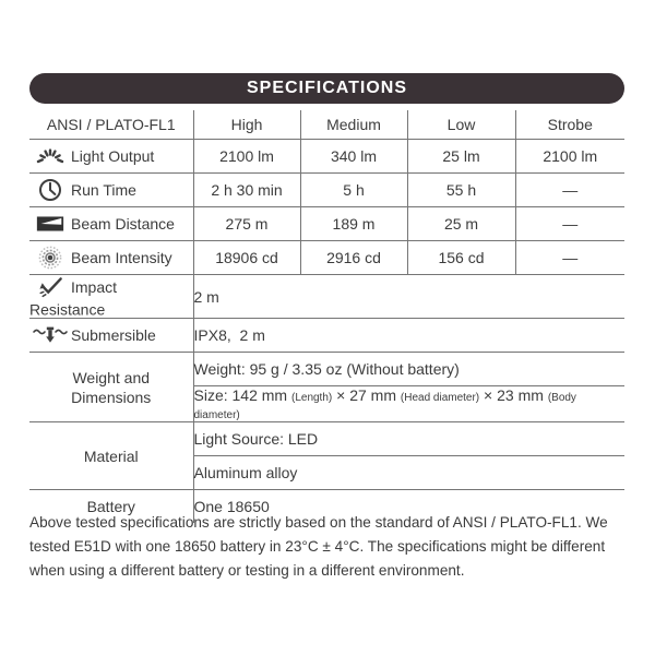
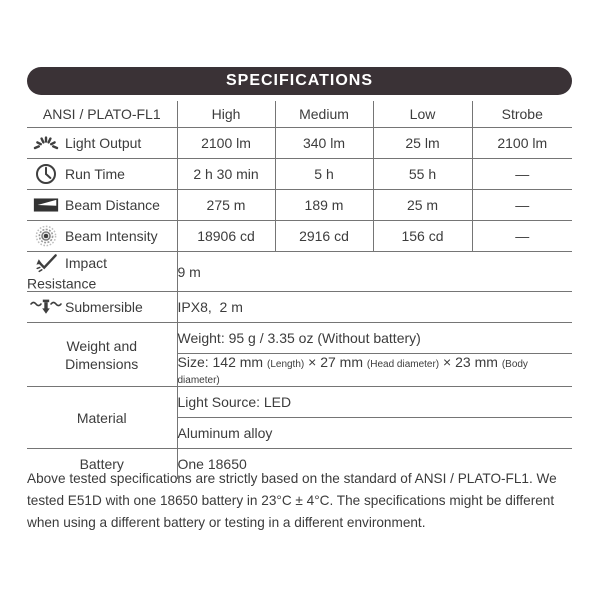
  SPECIFICATIONS
  ANSI / PLATO-FL1	High	Medium	Low	Strobe
  Light Output	2100 lm	340 lm	25 lm	2100 lm
  Run Time	2 h 30 min	5 h	55 h	—
  Beam Distance	275 m	189 m	25 m	—
  Beam Intensity	18906 cd	2916 cd	156 cd	—
- Impact Resistance	2 m
+ Impact Resistance	9 m
  Submersible	IPX8, 2 m
  Weight and Dimensions	Weight: 95 g / 3.35 oz (Without battery)
  Size: 142 mm (Length) × 27 mm (Head diameter) × 23 mm (Body diameter)
  Material	Light Source: LED
  Aluminum alloy
  Battery	One 18650
  Above tested specifications are strictly based on the standard of ANSI / PLATO-FL1. We tested E51D with one 18650 battery in 23°C ± 4°C. The specifications might be different when using a different battery or testing in a different environment.
